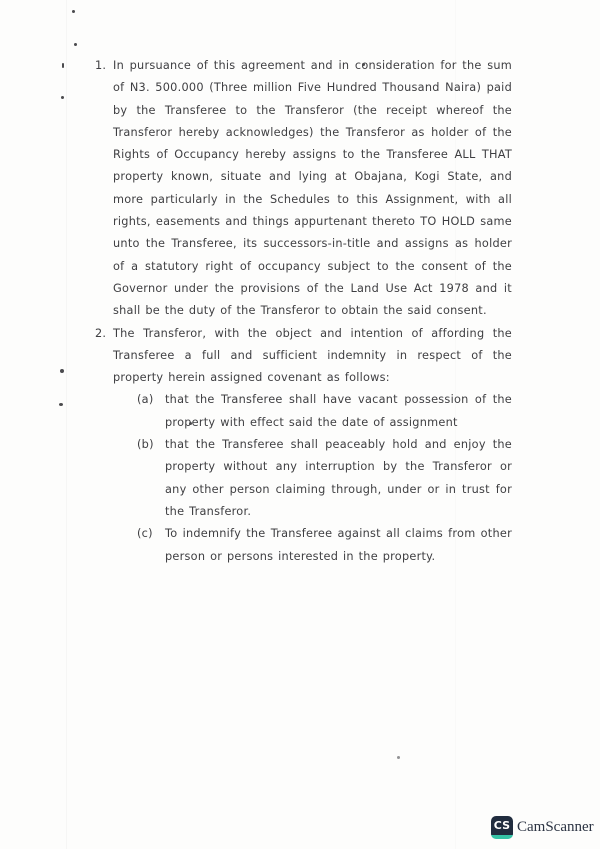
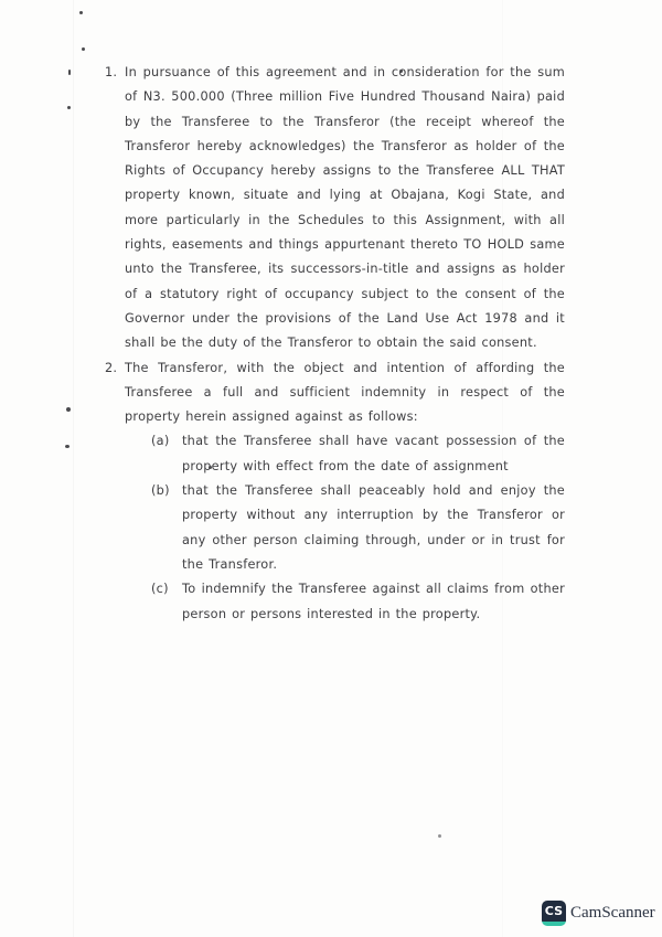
  1.
  In pursuance of this agreement and in consideration for the sum of N3. 500.000 (Three million Five Hundred Thousand Naira) paid by the Transferee to the Transferor (the receipt whereof the Transferor hereby acknowledges) the Transferor as holder of the Rights of Occupancy hereby assigns to the Transferee ALL THAT property known, situate and lying at Obajana, Kogi State, and more particularly in the Schedules to this Assignment, with all rights, easements and things appurtenant thereto TO HOLD same unto the Transferee, its successors-in-title and assigns as holder of a statutory right of occupancy subject to the consent of the Governor under the provisions of the Land Use Act 1978 and it shall be the duty of the Transferor to obtain the said consent.
  2.
- The Transferor, with the object and intention of affording the Transferee a full and sufficient indemnity in respect of the property herein assigned covenant as follows:
+ The Transferor, with the object and intention of affording the Transferee a full and sufficient indemnity in respect of the property herein assigned against as follows:
  (a)
- that the Transferee shall have vacant possession of the property with effect said the date of assignment
+ that the Transferee shall have vacant possession of the property with effect from the date of assignment
  (b)
  that the Transferee shall peaceably hold and enjoy the property without any interruption by the Transferor or any other person claiming through, under or in trust for the Transferor.
  (c)
  To indemnify the Transferee against all claims from other person or persons interested in the property.
  CS
  CamScanner
